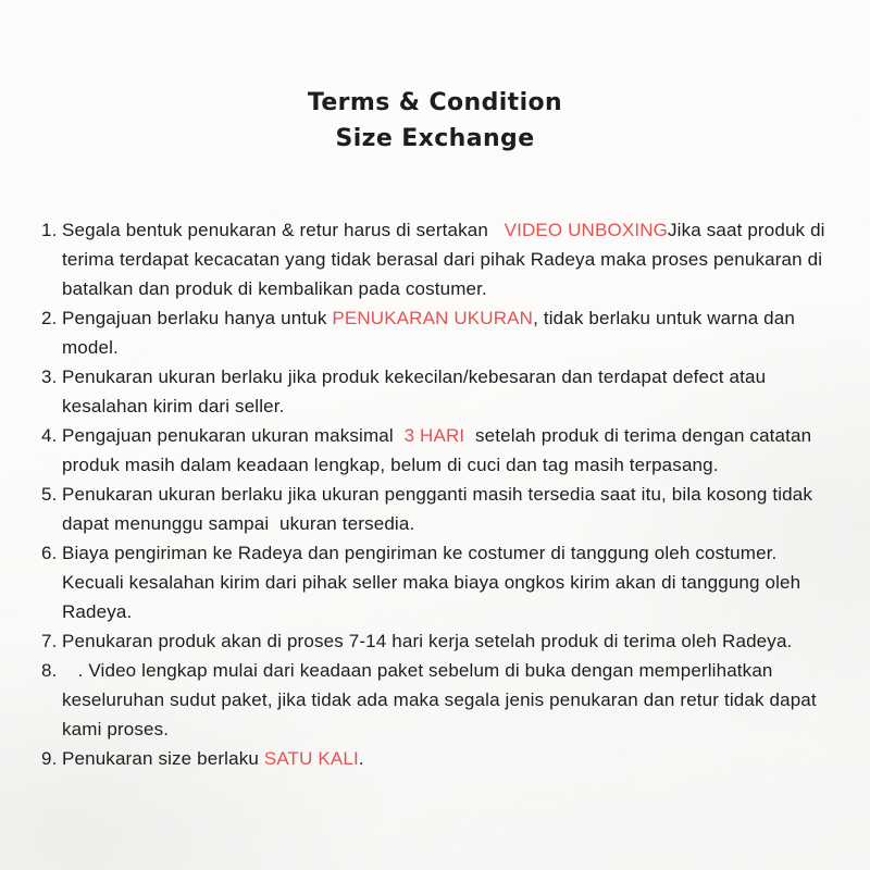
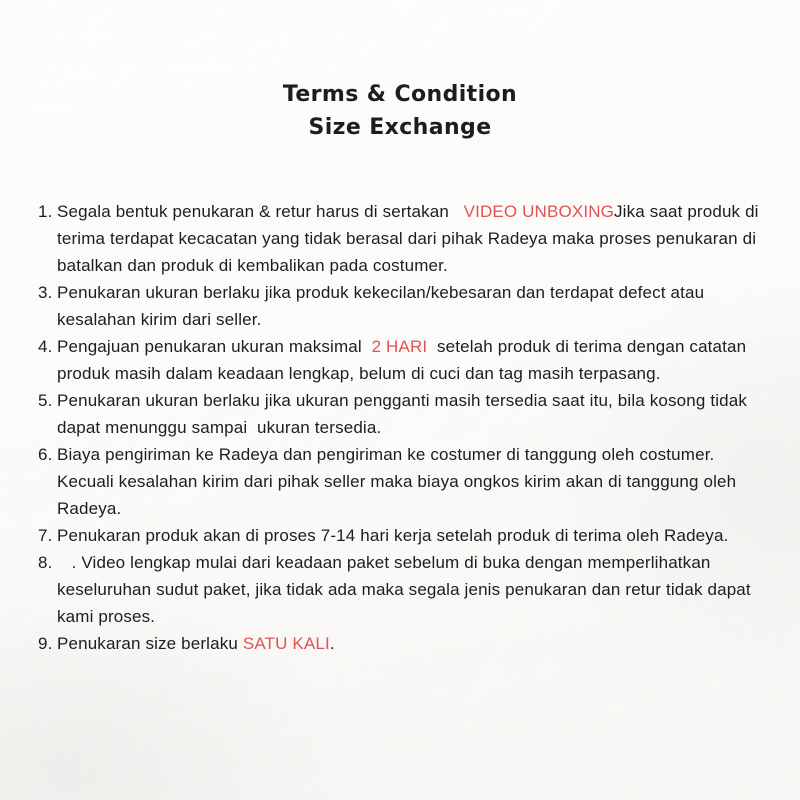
  Terms & Condition
  Size Exchange
  1.
  Segala bentuk penukaran & retur harus di sertakan VIDEO UNBOXINGJika saat produk di terima terdapat kecacatan yang tidak berasal dari pihak Radeya maka proses penukaran di batalkan dan produk di kembalikan pada costumer.
- 2.
- Pengajuan berlaku hanya untuk PENUKARAN UKURAN, tidak berlaku untuk warna dan model.
  3.
  Penukaran ukuran berlaku jika produk kekecilan/kebesaran dan terdapat defect atau kesalahan kirim dari seller.
  4.
- Pengajuan penukaran ukuran maksimal 3 HARI setelah produk di terima dengan catatan produk masih dalam keadaan lengkap, belum di cuci dan tag masih terpasang.
+ Pengajuan penukaran ukuran maksimal 2 HARI setelah produk di terima dengan catatan produk masih dalam keadaan lengkap, belum di cuci dan tag masih terpasang.
  5.
  Penukaran ukuran berlaku jika ukuran pengganti masih tersedia saat itu, bila kosong tidak dapat menunggu sampai ukuran tersedia.
  6.
  Biaya pengiriman ke Radeya dan pengiriman ke costumer di tanggung oleh costumer. Kecuali kesalahan kirim dari pihak seller maka biaya ongkos kirim akan di tanggung oleh Radeya.
  7.
  Penukaran produk akan di proses 7-14 hari kerja setelah produk di terima oleh Radeya.
  8.
  . Video lengkap mulai dari keadaan paket sebelum di buka dengan memperlihatkan keseluruhan sudut paket, jika tidak ada maka segala jenis penukaran dan retur tidak dapat kami proses.
  9.
  Penukaran size berlaku SATU KALI.
